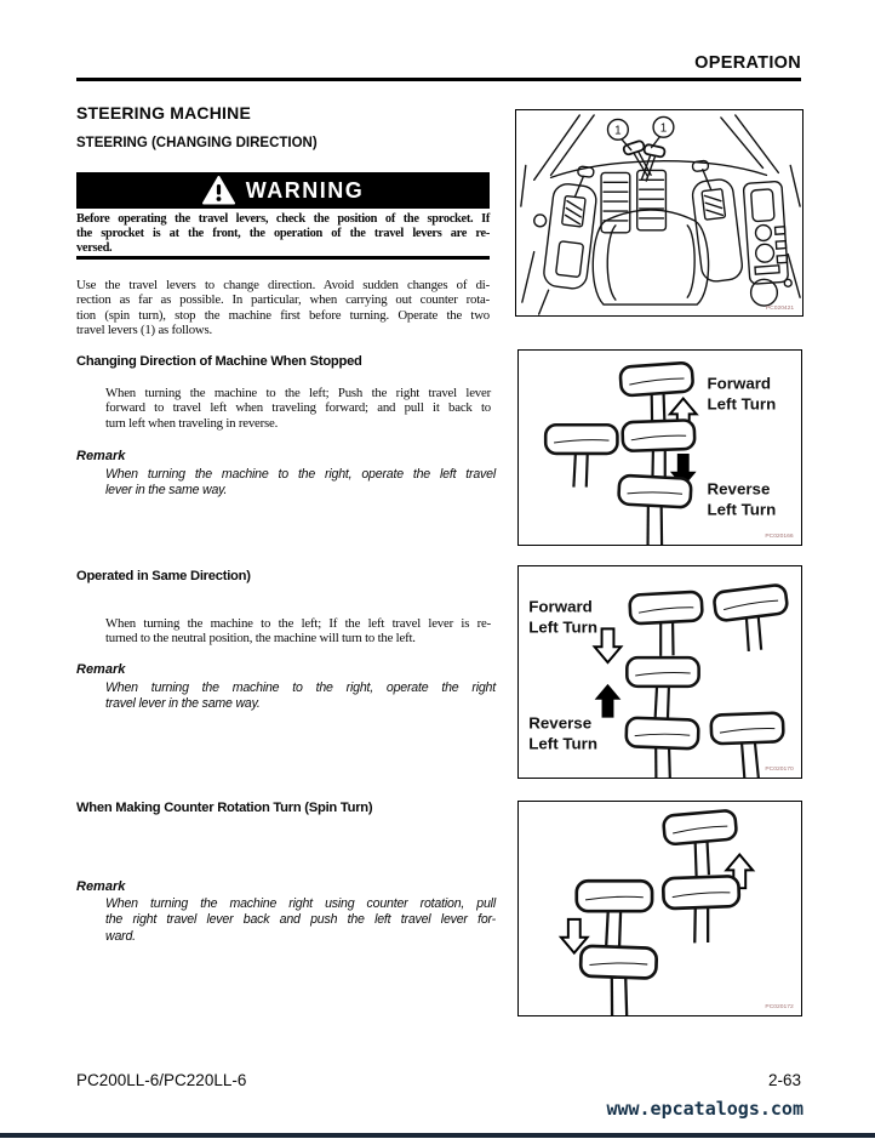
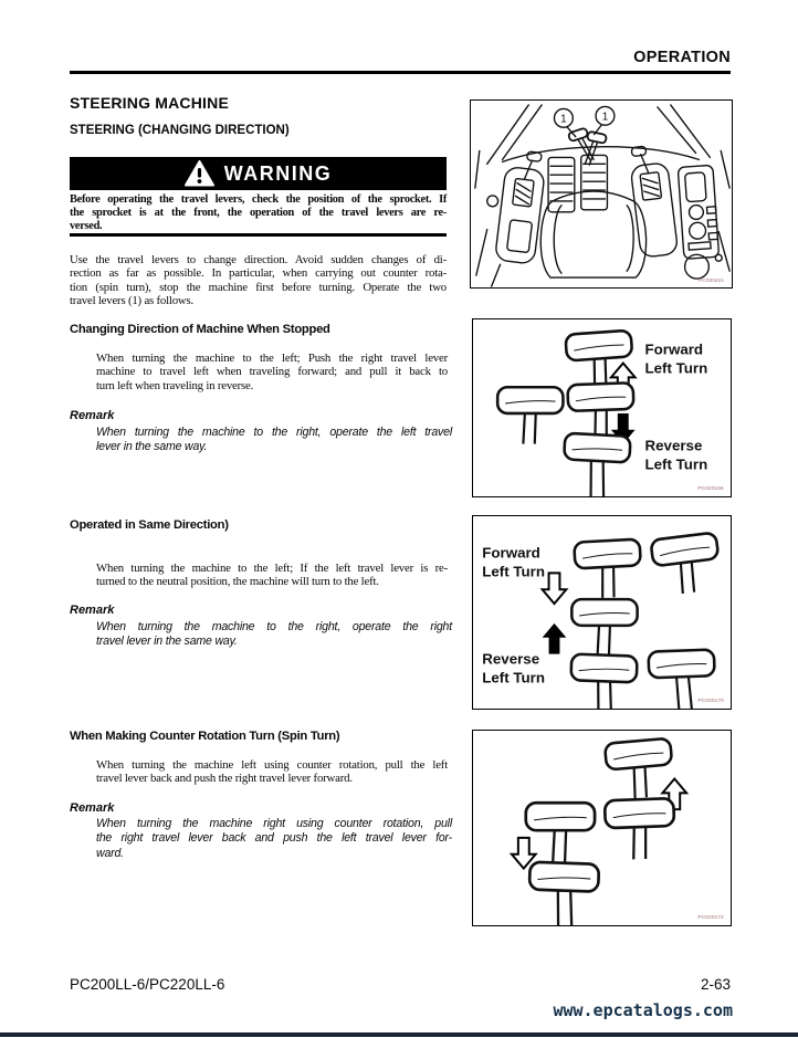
  OPERATION
  STEERING MACHINE
  STEERING (CHANGING DIRECTION)
  WARNING
  Before operating the travel levers, check the position of the sprocket. If
  the sprocket is at the front, the operation of the travel levers are re-
  versed.
  Use the travel levers to change direction. Avoid sudden changes of di-
  rection as far as possible. In particular, when carrying out counter rota-
  tion (spin turn), stop the machine first before turning. Operate the two
  travel levers (1) as follows.
  Changing Direction of Machine When Stopped
  When turning the machine to the left; Push the right travel lever
- forward to travel left when traveling forward; and pull it back to
+ machine to travel left when traveling forward; and pull it back to
  turn left when traveling in reverse.
  Remark
  When turning the machine to the right, operate the left travel
  lever in the same way.
  Operated in Same Direction)
  When turning the machine to the left; If the left travel lever is re-
  turned to the neutral position, the machine will turn to the left.
  Remark
  When turning the machine to the right, operate the right
  travel lever in the same way.
  When Making Counter Rotation Turn (Spin Turn)
+ When turning the machine left using counter rotation, pull the left
+ travel lever back and push the right travel lever forward.
  Remark
  When turning the machine right using counter rotation, pull
  the right travel lever back and push the left travel lever for-
  ward.
  1
  1
  Forward
  Left Turn
  Reverse
  Left Turn
  Forward
  Left Turn
  Reverse
  Left Turn
  PC200LL-6/PC220LL-6
  2-63
  www.epcatalogs.com
